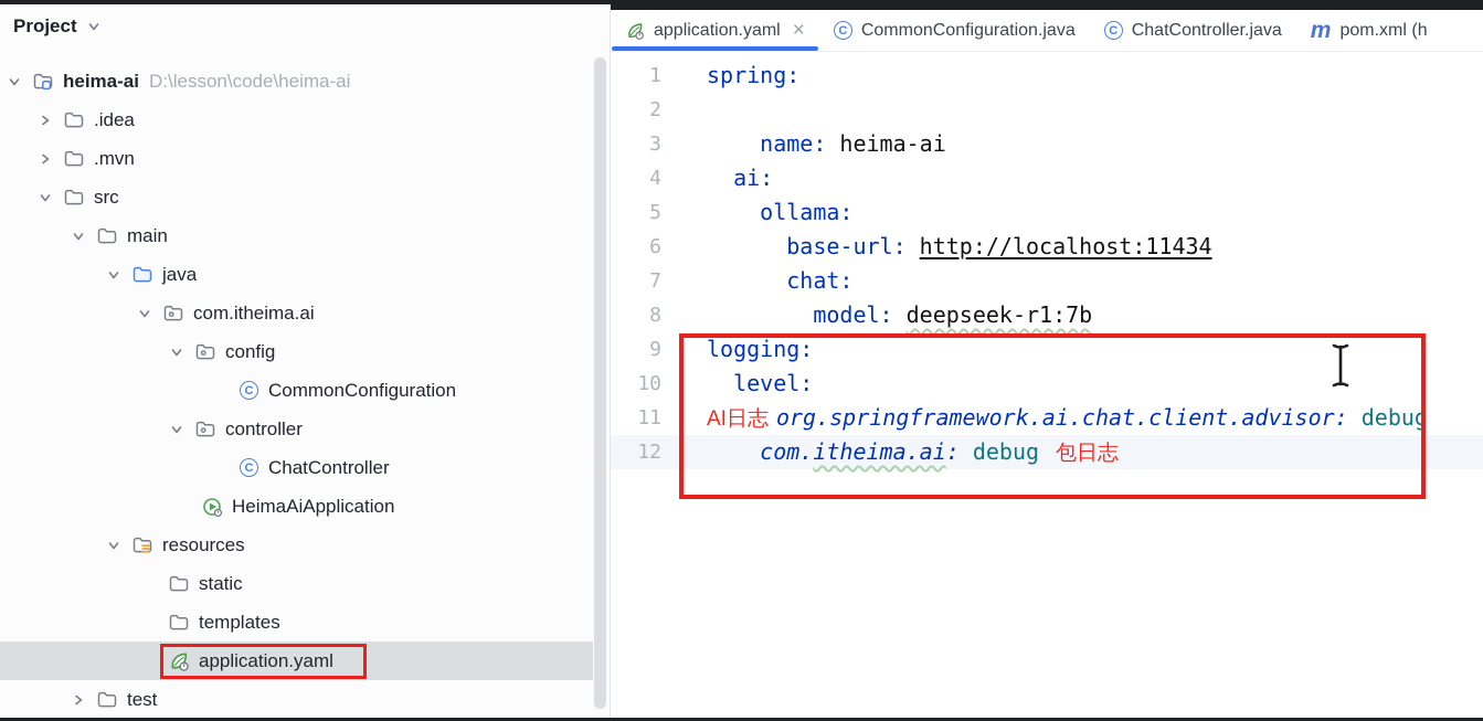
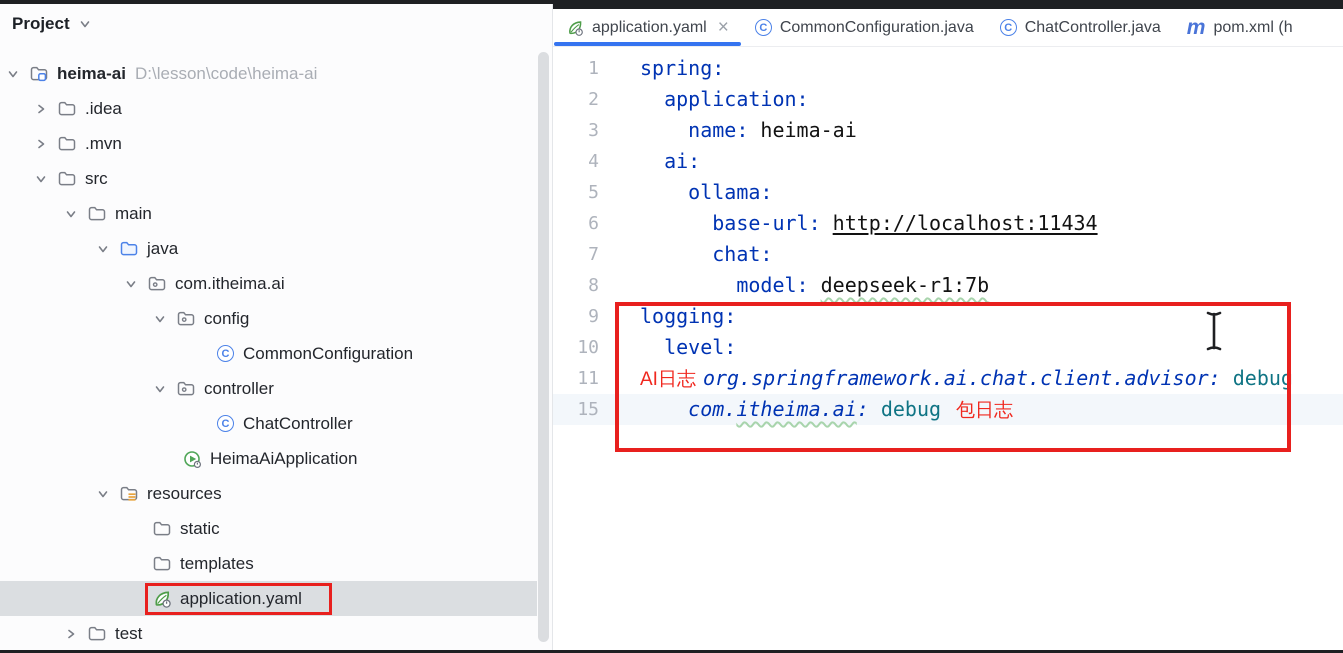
  Project
  heima-ai
  D:\lesson\code\heima-ai
  .idea
  .mvn
  src
  main
  java
  com.itheima.ai
  config
  C
  CommonConfiguration
  controller
  C
  ChatController
  HeimaAiApplication
  resources
  static
  templates
  application.yaml
  test
  application.yaml
  ×
  C
  CommonConfiguration.java
  C
  ChatController.java
  m
  pom.xml (h
  1
  spring:
  2
+ application:
  3
  name: heima-ai
  4
  ai:
  5
  ollama:
  6
  base-url: http://localhost:11434
  7
  chat:
  8
  model: deepseek-r1:7b
  9
  logging:
  10
  level:
  11
  AI日志 org.springframework.ai.chat.client.advisor: debug
- 12
+ 15
  com.itheima.ai: debug 包日志
